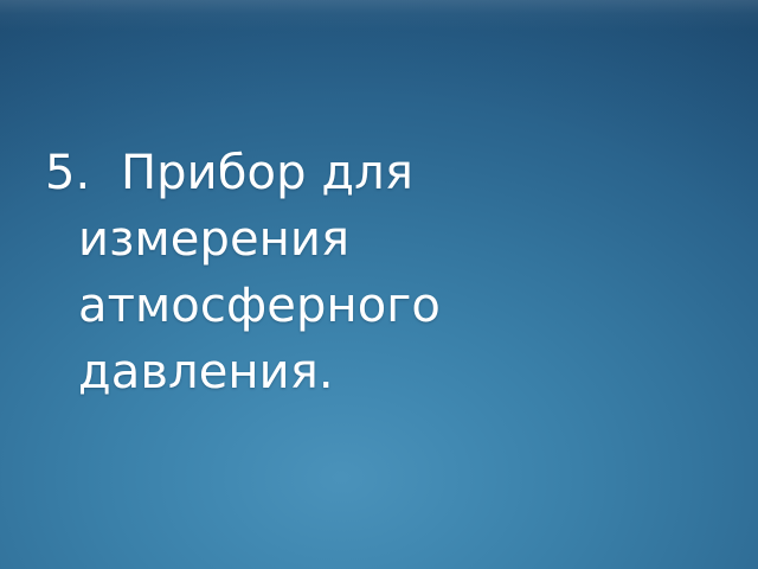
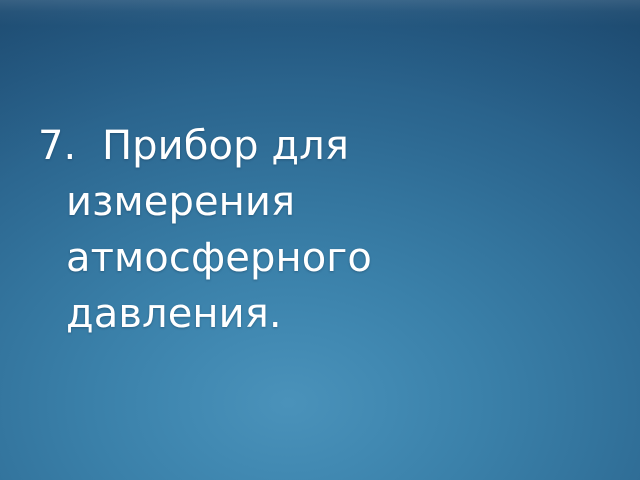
- 5. Прибор для измерения атмосферного давления.
+ 7. Прибор для измерения атмосферного давления.
